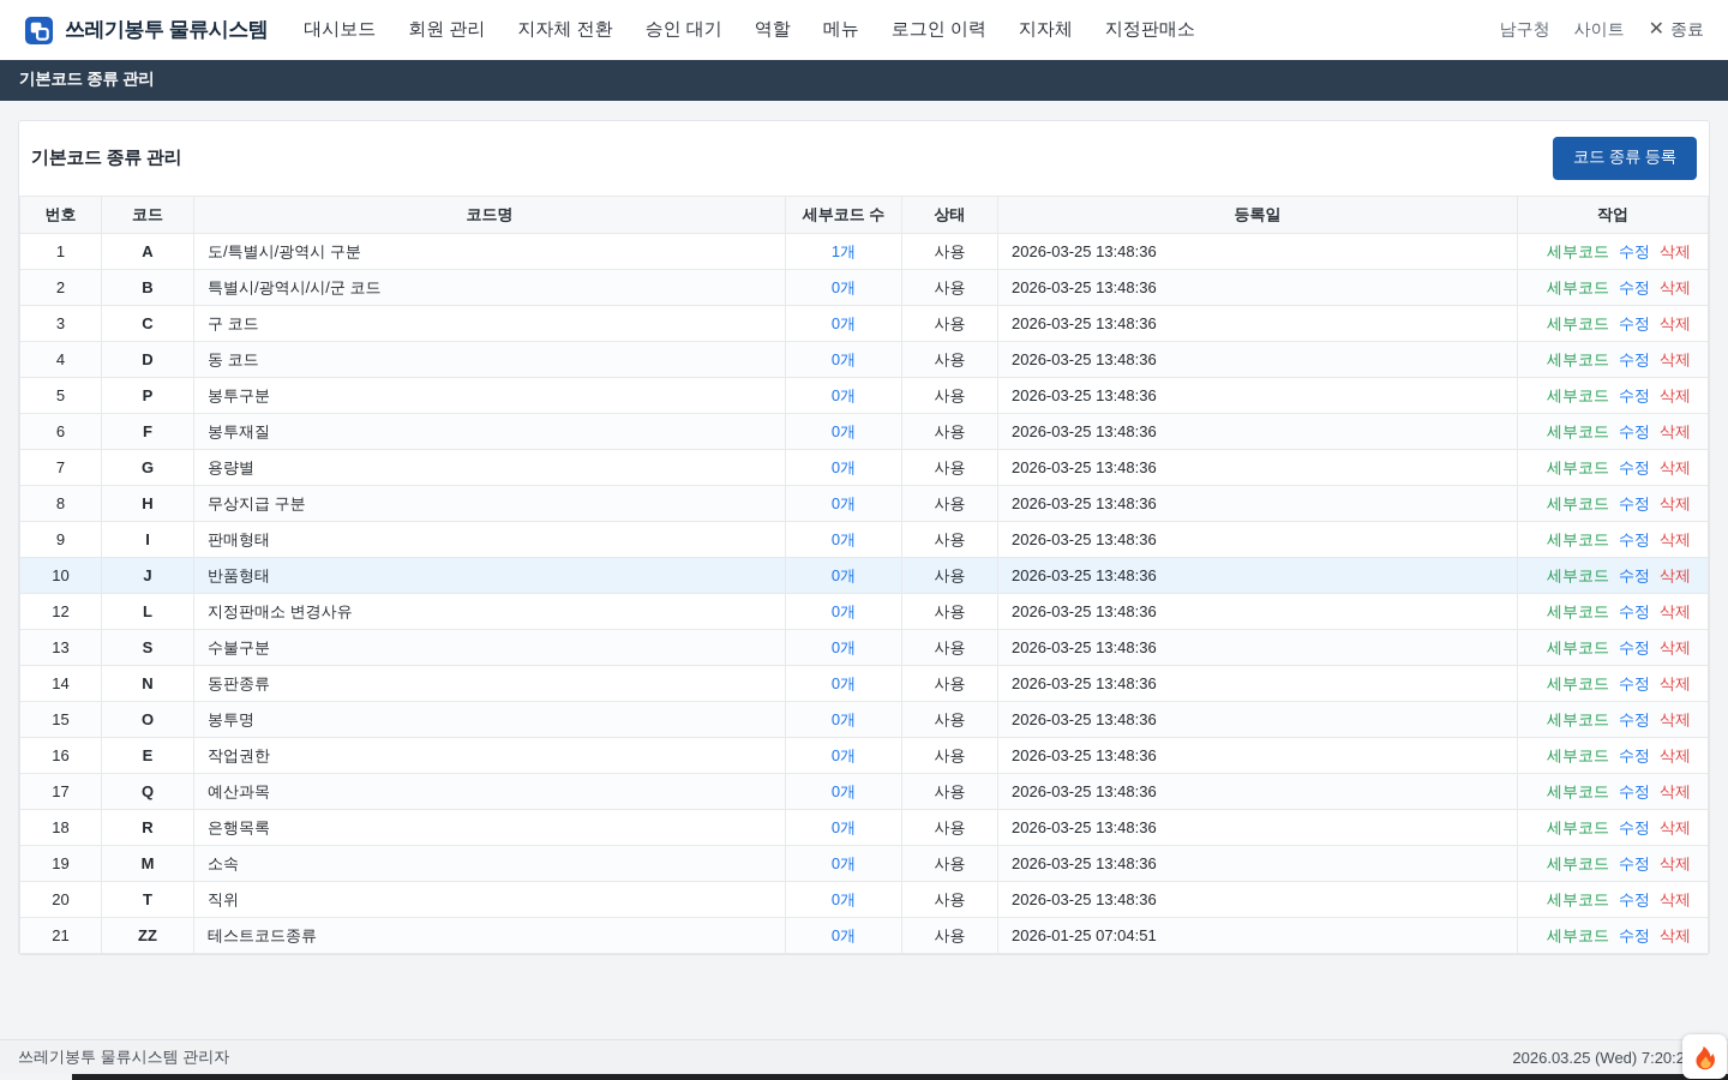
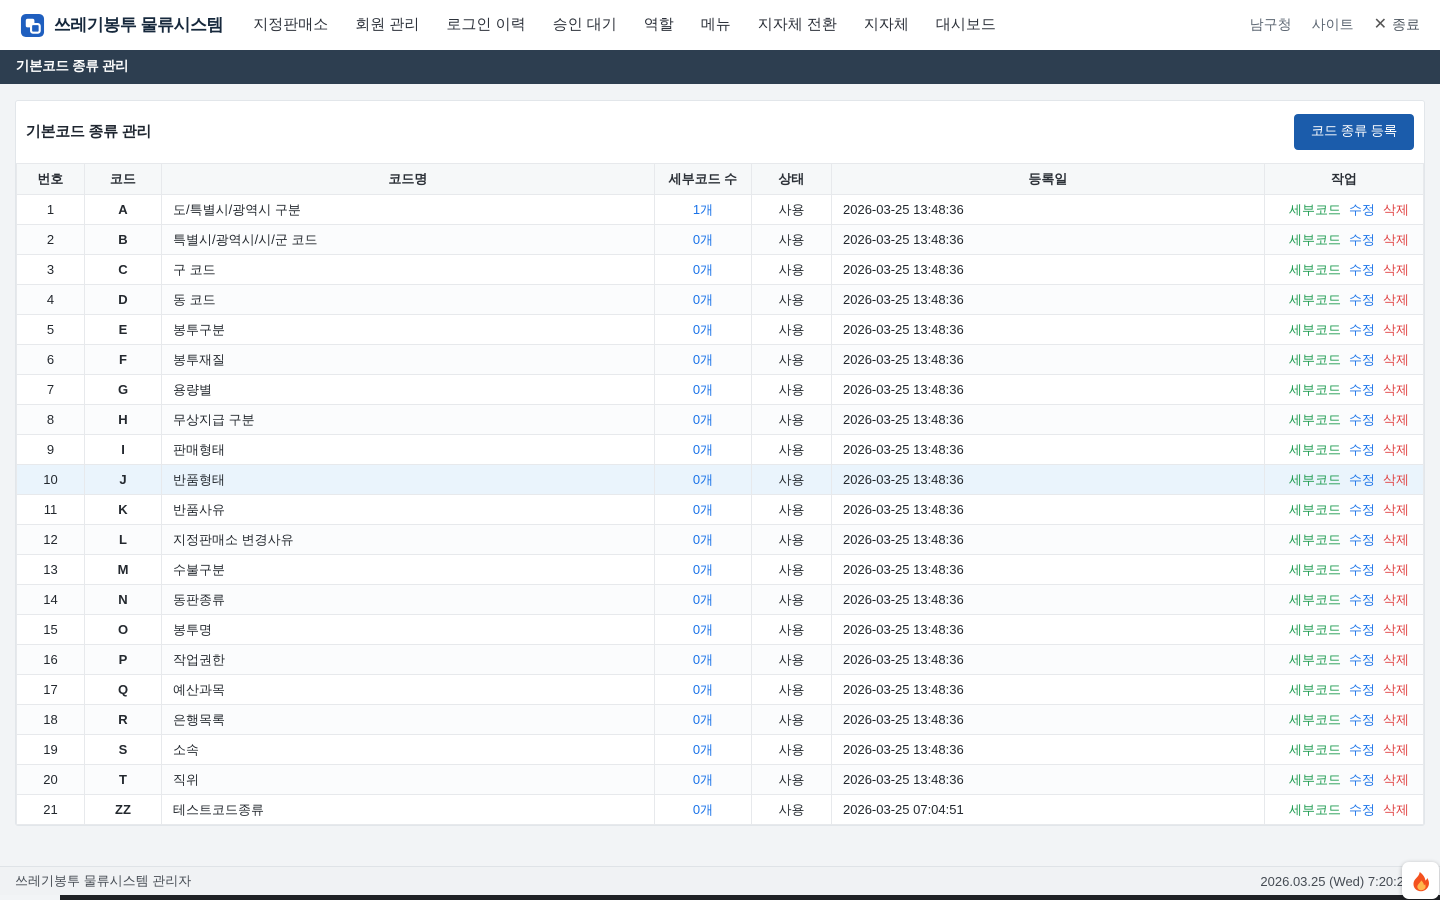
  쓰레기봉투 물류시스템
- 대시보드
+ 지정판매소
  회원 관리
- 지자체 전환
+ 로그인 이력
  승인 대기
  역할
  메뉴
- 로그인 이력
+ 지자체 전환
  지자체
- 지정판매소
+ 대시보드
  남구청
  사이트
  ✕
  종료
  기본코드 종류 관리
  기본코드 종류 관리
  코드 종류 등록
  번호	코드	코드명	세부코드 수	상태	등록일	작업
  1	A	도/특별시/광역시 구분	1개	사용	2026-03-25 13:48:36	세부코드 수정 삭제
  2	B	특별시/광역시/시/군 코드	0개	사용	2026-03-25 13:48:36	세부코드 수정 삭제
  3	C	구 코드	0개	사용	2026-03-25 13:48:36	세부코드 수정 삭제
  4	D	동 코드	0개	사용	2026-03-25 13:48:36	세부코드 수정 삭제
- 5	P	봉투구분	0개	사용	2026-03-25 13:48:36	세부코드 수정 삭제
+ 5	E	봉투구분	0개	사용	2026-03-25 13:48:36	세부코드 수정 삭제
  6	F	봉투재질	0개	사용	2026-03-25 13:48:36	세부코드 수정 삭제
  7	G	용량별	0개	사용	2026-03-25 13:48:36	세부코드 수정 삭제
  8	H	무상지급 구분	0개	사용	2026-03-25 13:48:36	세부코드 수정 삭제
  9	I	판매형태	0개	사용	2026-03-25 13:48:36	세부코드 수정 삭제
  10	J	반품형태	0개	사용	2026-03-25 13:48:36	세부코드 수정 삭제
+ 11	K	반품사유	0개	사용	2026-03-25 13:48:36	세부코드 수정 삭제
  12	L	지정판매소 변경사유	0개	사용	2026-03-25 13:48:36	세부코드 수정 삭제
- 13	S	수불구분	0개	사용	2026-03-25 13:48:36	세부코드 수정 삭제
+ 13	M	수불구분	0개	사용	2026-03-25 13:48:36	세부코드 수정 삭제
  14	N	동판종류	0개	사용	2026-03-25 13:48:36	세부코드 수정 삭제
  15	O	봉투명	0개	사용	2026-03-25 13:48:36	세부코드 수정 삭제
- 16	E	작업권한	0개	사용	2026-03-25 13:48:36	세부코드 수정 삭제
+ 16	P	작업권한	0개	사용	2026-03-25 13:48:36	세부코드 수정 삭제
  17	Q	예산과목	0개	사용	2026-03-25 13:48:36	세부코드 수정 삭제
  18	R	은행목록	0개	사용	2026-03-25 13:48:36	세부코드 수정 삭제
- 19	M	소속	0개	사용	2026-03-25 13:48:36	세부코드 수정 삭제
+ 19	S	소속	0개	사용	2026-03-25 13:48:36	세부코드 수정 삭제
  20	T	직위	0개	사용	2026-03-25 13:48:36	세부코드 수정 삭제
- 21	ZZ	테스트코드종류	0개	사용	2026-01-25 07:04:51	세부코드 수정 삭제
+ 21	ZZ	테스트코드종류	0개	사용	2026-03-25 07:04:51	세부코드 수정 삭제
  쓰레기봉투 물류시스템 관리자
  2026.03.25 (Wed) 7:20:2
